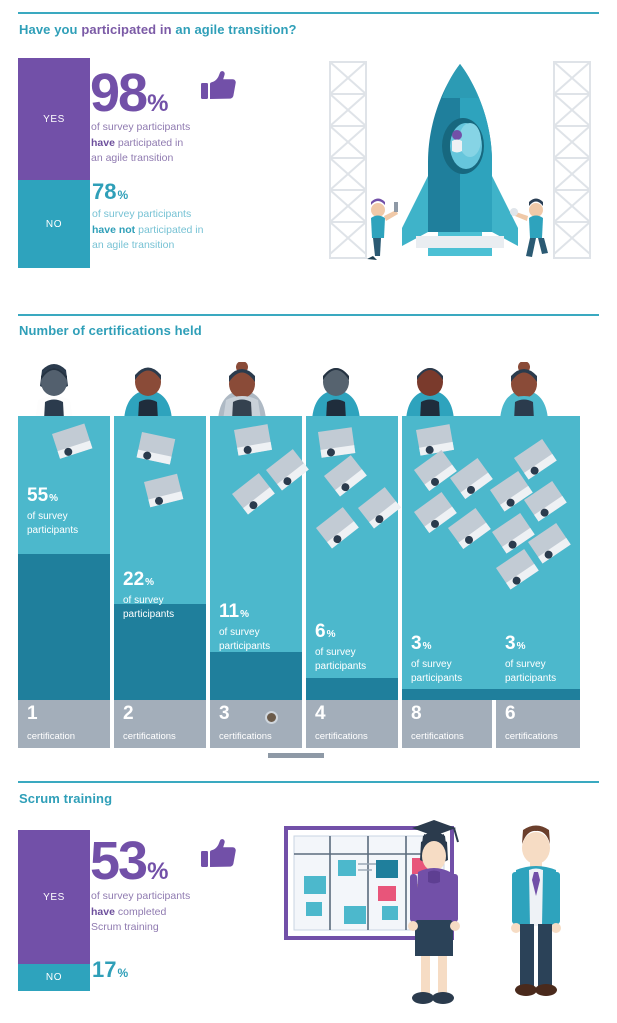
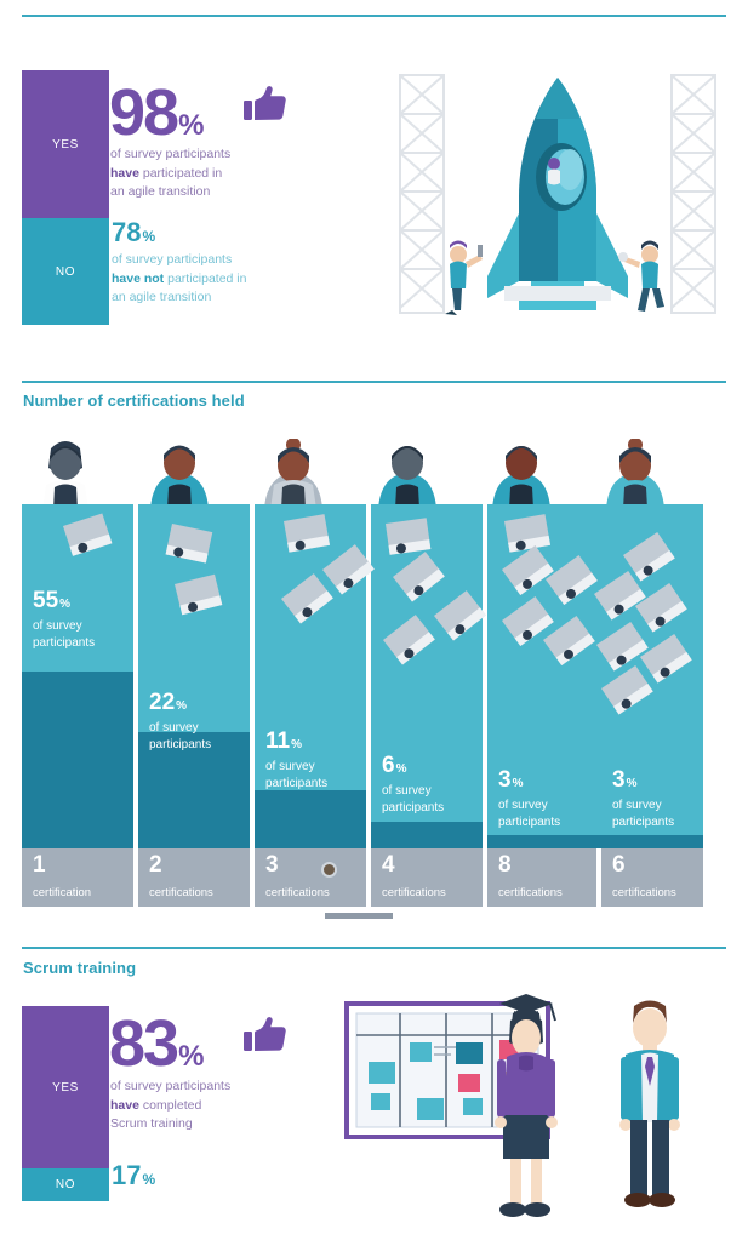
- Have you participated in an agile transition?
  YES
  NO
  98%
  of survey participants
  have participated in
  an agile transition
  78%
  of survey participants
  have not participated in
  an agile transition
  Number of certifications held
  55%
  of survey
  participants
  1
  certification
  22%
  of survey
  participants
  2
  certifications
  11%
  of survey
  participants
  3
  certifications
  6%
  of survey
  participants
  4
  certifications
  3%
  of survey
  participants
  8
  certifications
  3%
  of survey
  participants
  6
  certifications
  Scrum training
  YES
  NO
- 53%
+ 83%
  of survey participants
  have completed
  Scrum training
  17%
